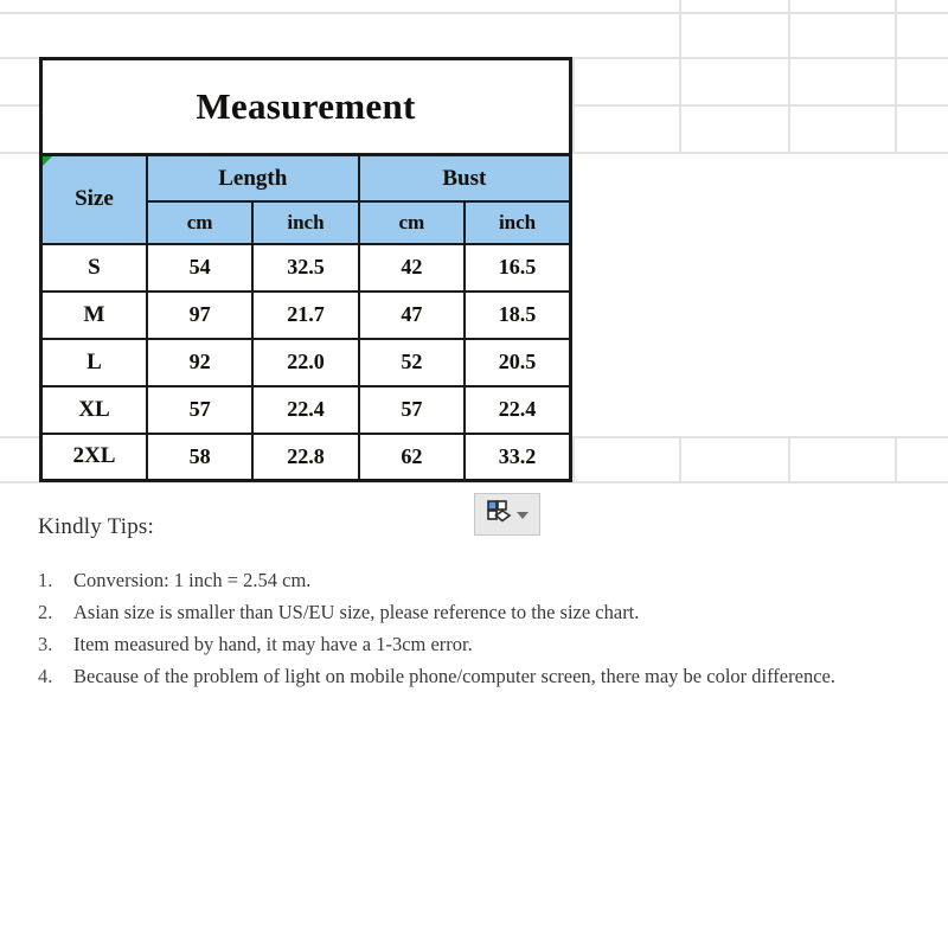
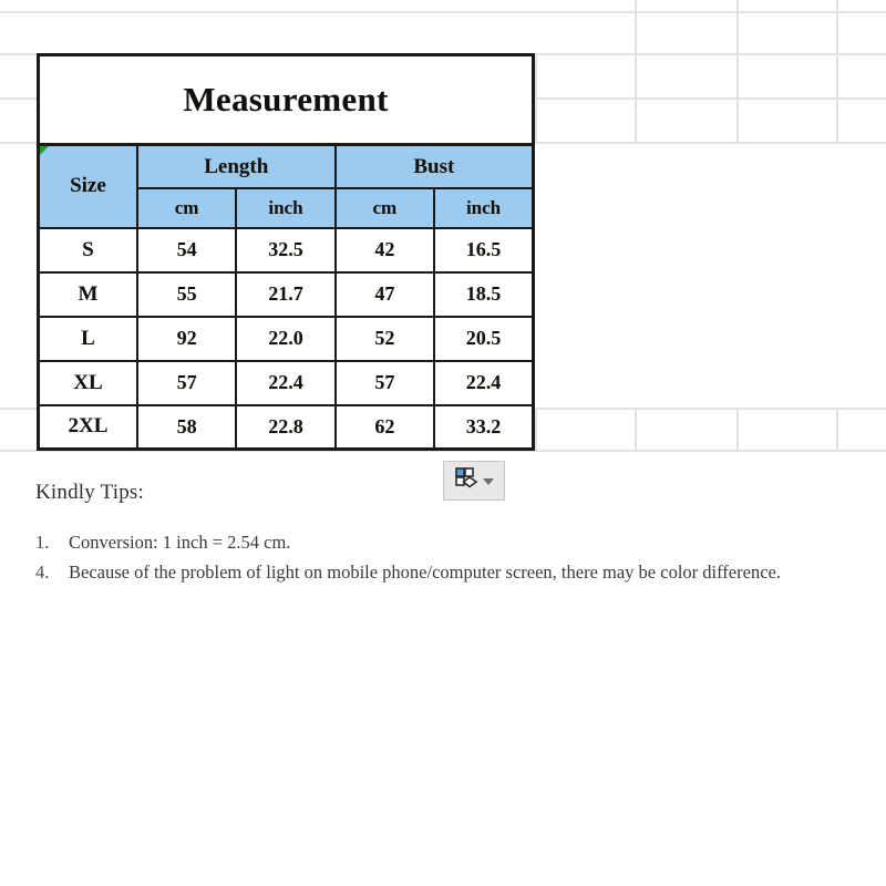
  Measurement
  Size	Length	Bust
  cm	inch	cm	inch
  S	54	32.5	42	16.5
- M	97	21.7	47	18.5
+ M	55	21.7	47	18.5
  L	92	22.0	52	20.5
  XL	57	22.4	57	22.4
  2XL	58	22.8	62	33.2
  Kindly Tips:
  1.
  Conversion: 1 inch = 2.54 cm.
- 2.
- Asian size is smaller than US/EU size, please reference to the size chart.
- 3.
- Item measured by hand, it may have a 1-3cm error.
  4.
  Because of the problem of light on mobile phone/computer screen, there may be color difference.
